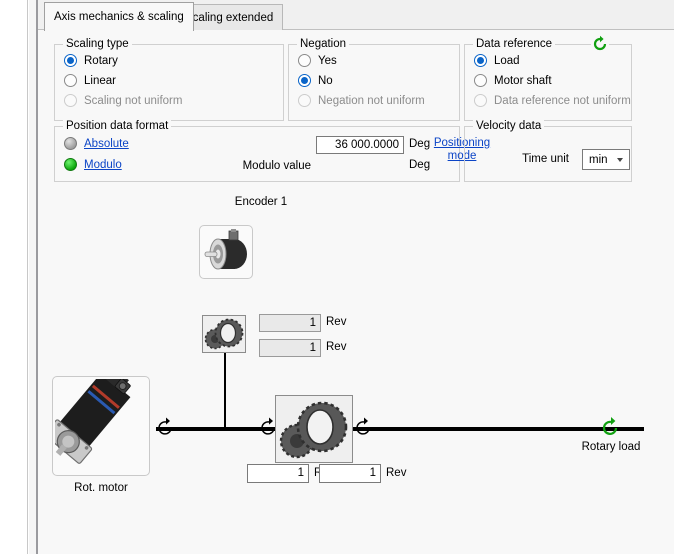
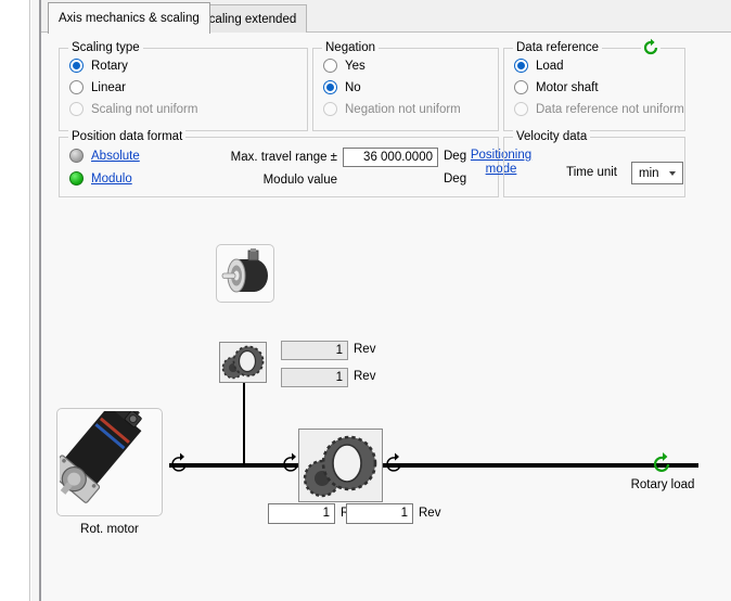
  Axis mechanics & scaling
  caling extended
  Scaling type
  Rotary
  Linear
  Scaling not uniform
  Negation
  Yes
  No
  Negation not uniform
  Data reference
  Load
  Motor shaft
  Data reference not uniform
  Position data format
  Absolute
  Modulo
+ Max. travel range ±
  36 000.0000
  Deg
  Modulo value
  Deg
  Positioning
  mode
  Velocity data
  Time unit
  min
- Encoder 1
  1
  Rev
  1
  Rev
  Rot. motor
  1
  1
  Rev
  Rotary load
